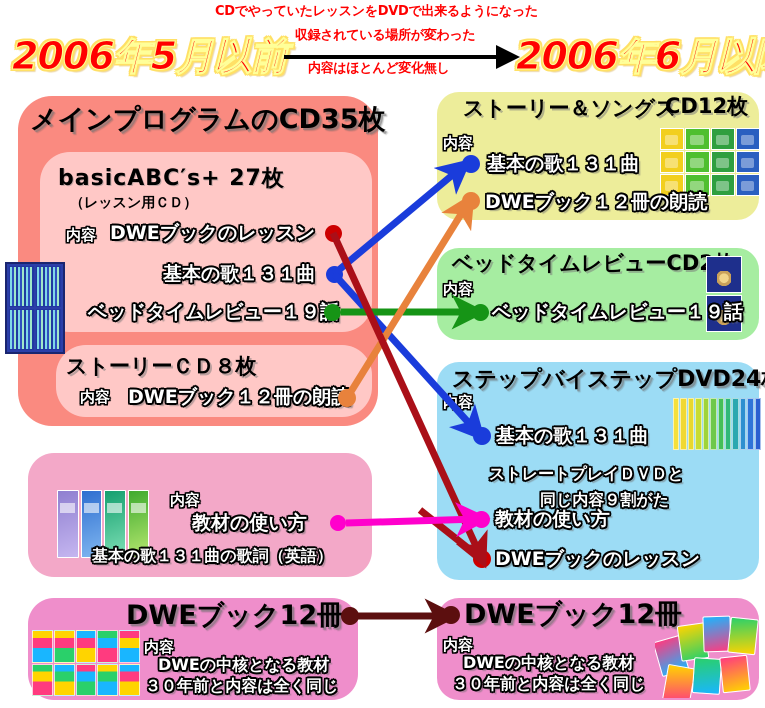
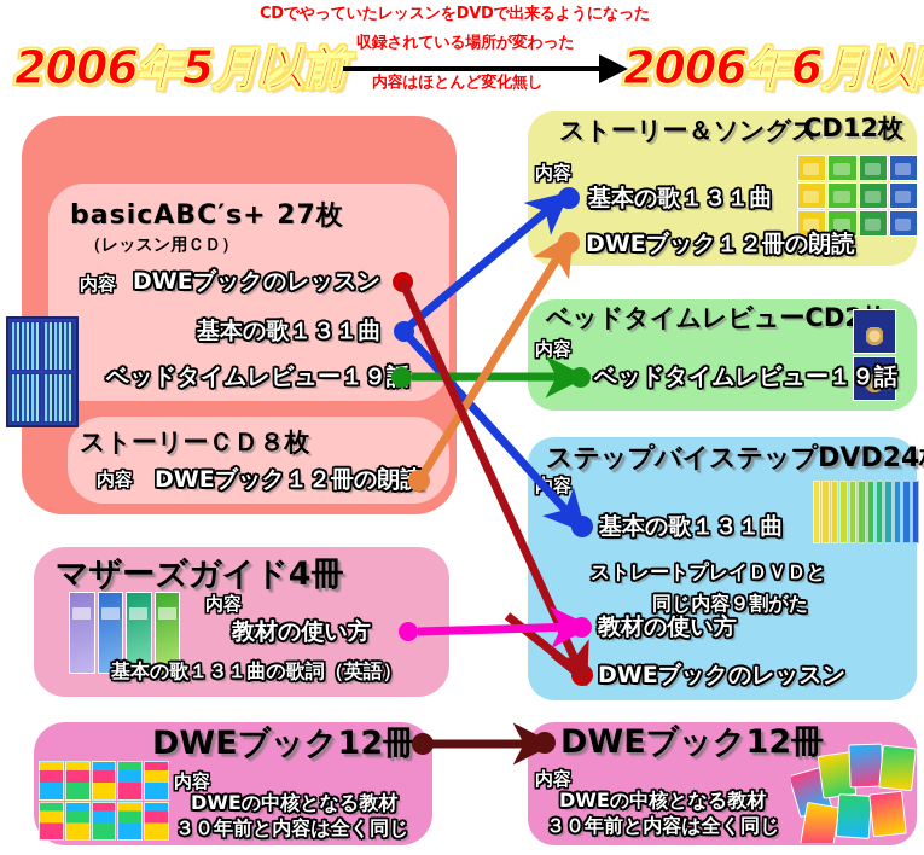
  CDでやっていたレッスンをDVDで出来るようになった
  収録されている場所が変わった
  内容はほとんど変化無し
  2006年5月以前
  2006年6月以
- メインプログラムのCD35枚
  basicABC′s+ 27枚
  （レッスン用ＣＤ）
  内容
  DWEブックのレッスン
  基本の歌１３１曲
  ベッドタイムレビュー１９
  ストーリーＣＤ８枚
  内容
  DWEブック１２冊の朗
+ マザーズガイド4冊
  内容
  教材の使い方
  基本の歌１３１曲の歌詞（英語）
  DWEブック12冊
  内容
  DWEの中核となる教材
  ３０年前と内容は全く同じ
  ストーリー＆ソングス
  CD12枚
  内容
  基本の歌１３１曲
  DWEブック１２冊の朗読
  ベッドタイムレビューCD
  内容
  ベッドタイムレビュー１９話
  ステップバイステップDVD24
  基本の歌１３１曲
  ストレートプレイＤＶＤと
  同じ内容９割がた
  教材の使い方
  DWEブックのレッスン
  DWEブック12冊
  内容
  DWEの中核となる教材
  ３０年前と内容は全く同じ
